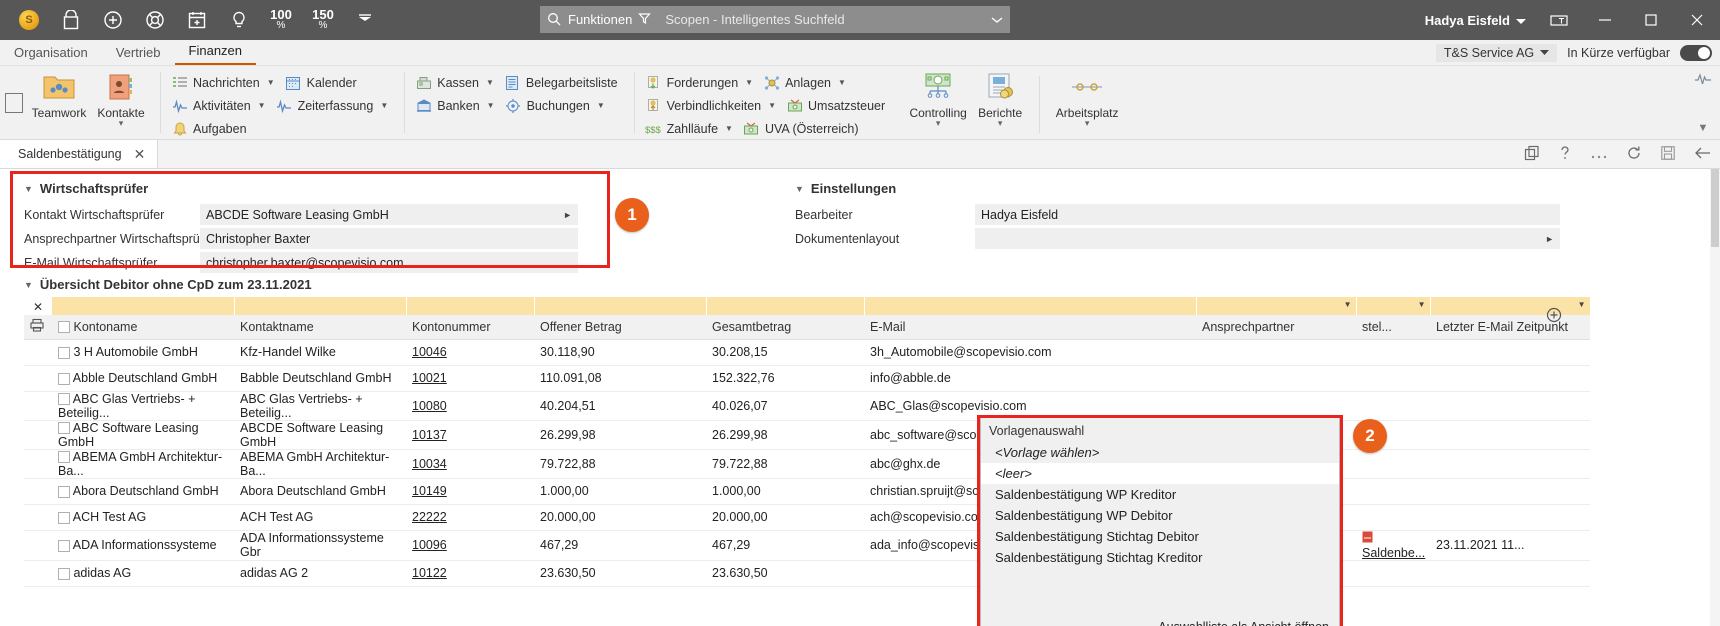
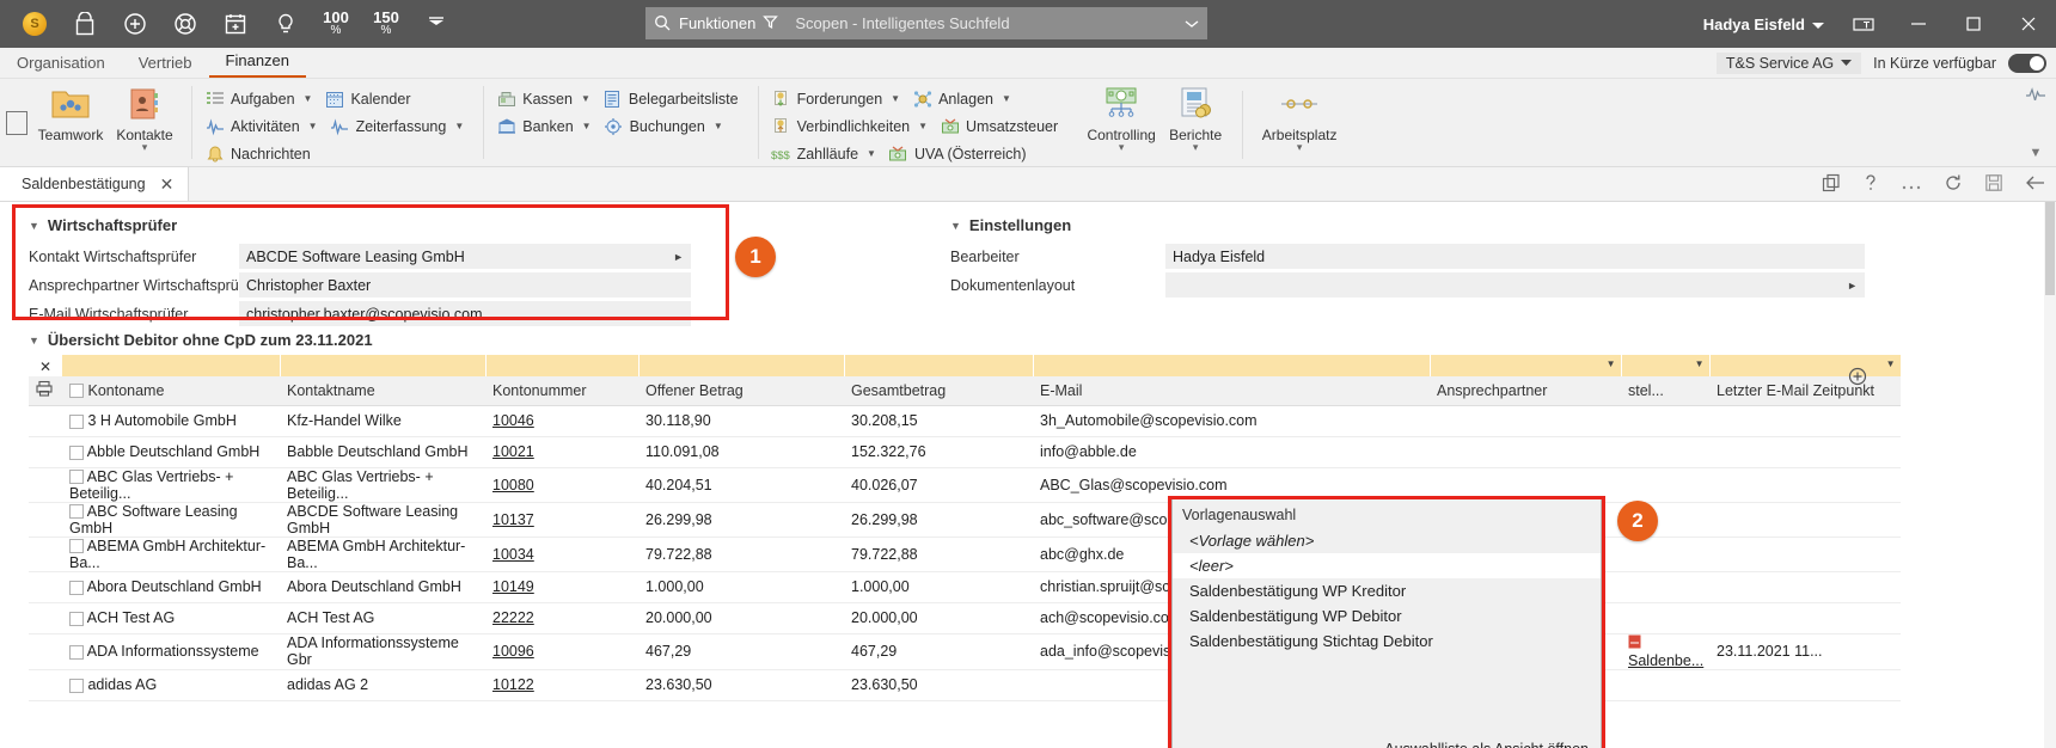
  S
  100
  %
  150
  %
  Funktionen
  Scopen - Intelligentes Suchfeld
  Hadya Eisfeld
  Organisation
  Vertrieb
  Finanzen
  T&S Service AG
  In Kürze verfügbar
  Teamwork
  Kontakte
  ▾
- Nachrichten
+ Aufgaben
  ▼
  Kalender
  Aktivitäten
  ▼
  Zeiterfassung
  ▼
- Aufgaben
+ Nachrichten
  Kassen
  ▼
  Belegarbeitsliste
  Banken
  ▼
  Buchungen
  ▼
  Forderungen
  ▼
  Anlagen
  ▼
  Verbindlichkeiten
  ▼
  Umsatzsteuer
  $$$
  Zahlläufe
  ▼
  UVA (Österreich)
  Controlling
  ▾
  Berichte
  ▾
  Arbeitsplatz
  ▾
  ▼
  Saldenbestätigung
  ✕
  ▼
  Wirtschaftsprüfer
  Kontakt Wirtschaftsprüfer
  ABCDE Software Leasing GmbH
  ►
  Ansprechpartner Wirtschaftsprü
  Christopher Baxter
  E-Mail Wirtschaftsprüfer
  christopher.baxter@scopevisio.com
  ▼
  Einstellungen
  Bearbeiter
  Hadya Eisfeld
  Dokumentenlayout
  ►
  ▼
  Übersicht Debitor ohne CpD zum 23.11.2021
  ✕							▼	▼	▼
  	Kontoname	Kontaktname	Kontonummer	Offener Betrag	Gesamtbetrag	E-Mail	Ansprechpartner	stel...	Letzter E-Mail Zeitpunkt
  	3 H Automobile GmbH	Kfz-Handel Wilke	10046	30.118,90	30.208,15	3h_Automobile@scopevisio.com
  	Abble Deutschland GmbH	Babble Deutschland GmbH	10021	110.091,08	152.322,76	info@abble.de
  	ABC Glas Vertriebs- + Beteilig...	ABC Glas Vertriebs- + Beteilig...	10080	40.204,51	40.026,07	ABC_Glas@scopevisio.com
  	ABC Software Leasing GmbH	ABCDE Software Leasing GmbH	10137	26.299,98	26.299,98	abc_software@sco
  	ABEMA GmbH Architektur-Ba...	ABEMA GmbH Architektur-Ba...	10034	79.722,88	79.722,88	abc@ghx.de
  	Abora Deutschland GmbH	Abora Deutschland GmbH	10149	1.000,00	1.000,00	christian.spruijt@sc
  	ACH Test AG	ACH Test AG	22222	20.000,00	20.000,00	ach@scopevisio.co
  	ADA Informationssysteme	ADA Informationssysteme Gbr	10096	467,29	467,29	ada_info@scopevis		Saldenbe...	23.11.2021 11...
  	adidas AG	adidas AG 2	10122	23.630,50	23.630,50
  Vorlagenauswahl
  <Vorlage wählen>
  <leer>
  Saldenbestätigung WP Kreditor
  Saldenbestätigung WP Debitor
  Saldenbestätigung Stichtag Debitor
- Saldenbestätigung Stichtag Kreditor
  1
  2
